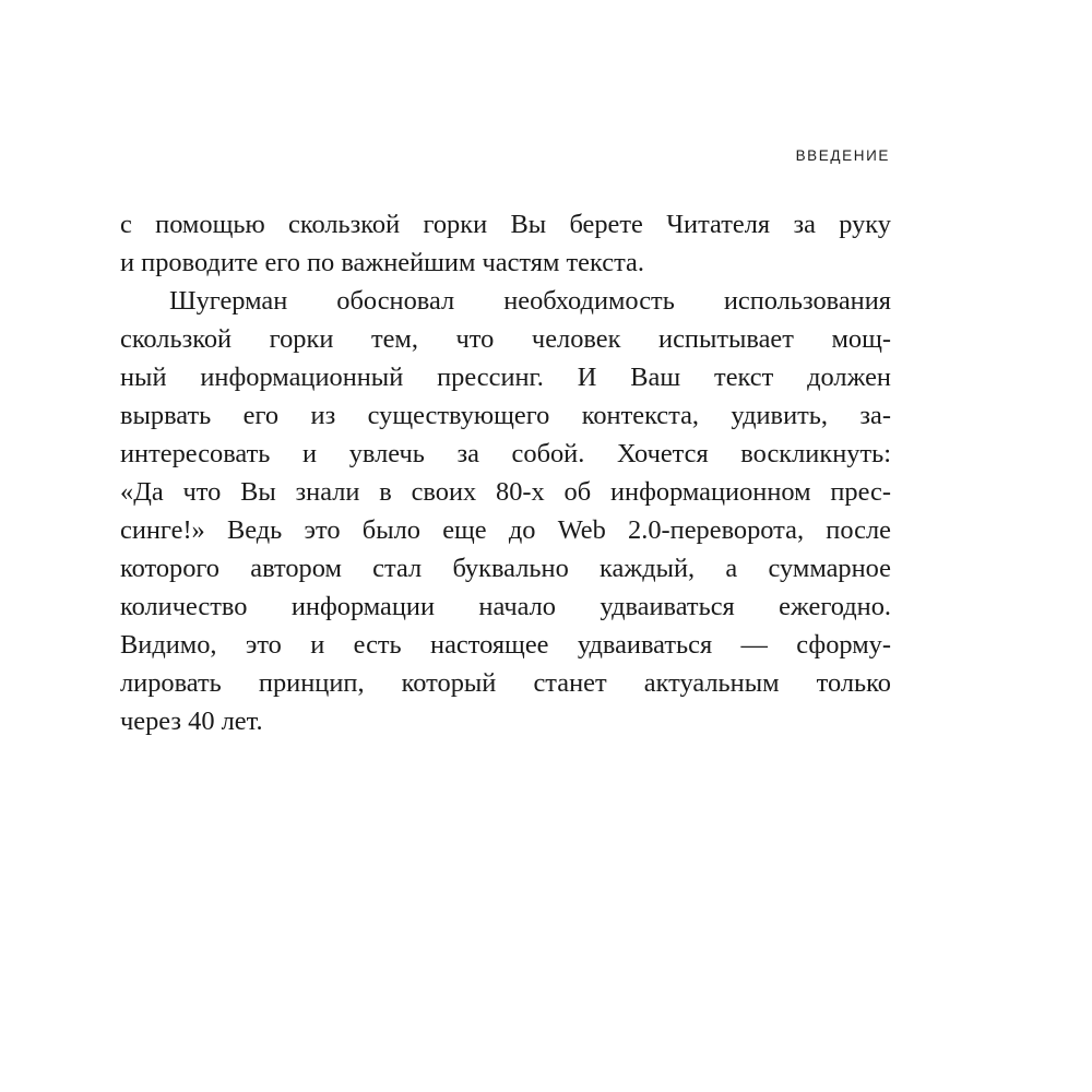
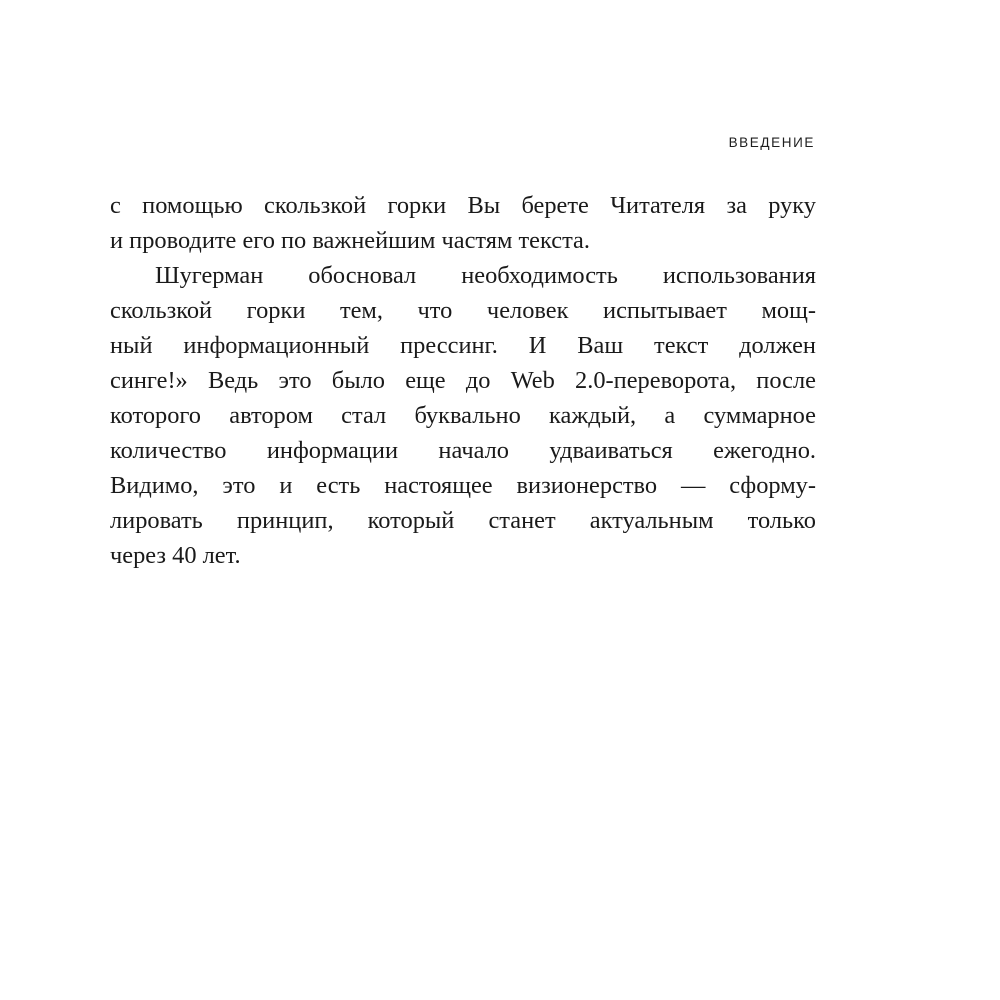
  ВВЕДЕНИЕ
  с помощью скользкой горки Вы берете Читателя за руку
  и проводите его по важнейшим частям текста.
  Шугерман обосновал необходимость использования
  скользкой горки тем, что человек испытывает мощ-
  ный информационный прессинг. И Ваш текст должен
- вырвать его из существующего контекста, удивить, за-
- интересовать и увлечь за собой. Хочется воскликнуть:
- «Да что Вы знали в своих 80-х об информационном прес-
  синге!» Ведь это было еще до Web 2.0-переворота, после
  которого автором стал буквально каждый, а суммарное
  количество информации начало удваиваться ежегодно.
- Видимо, это и есть настоящее удваиваться — сформу-
+ Видимо, это и есть настоящее визионерство — сформу-
  лировать принцип, который станет актуальным только
  через 40 лет.
